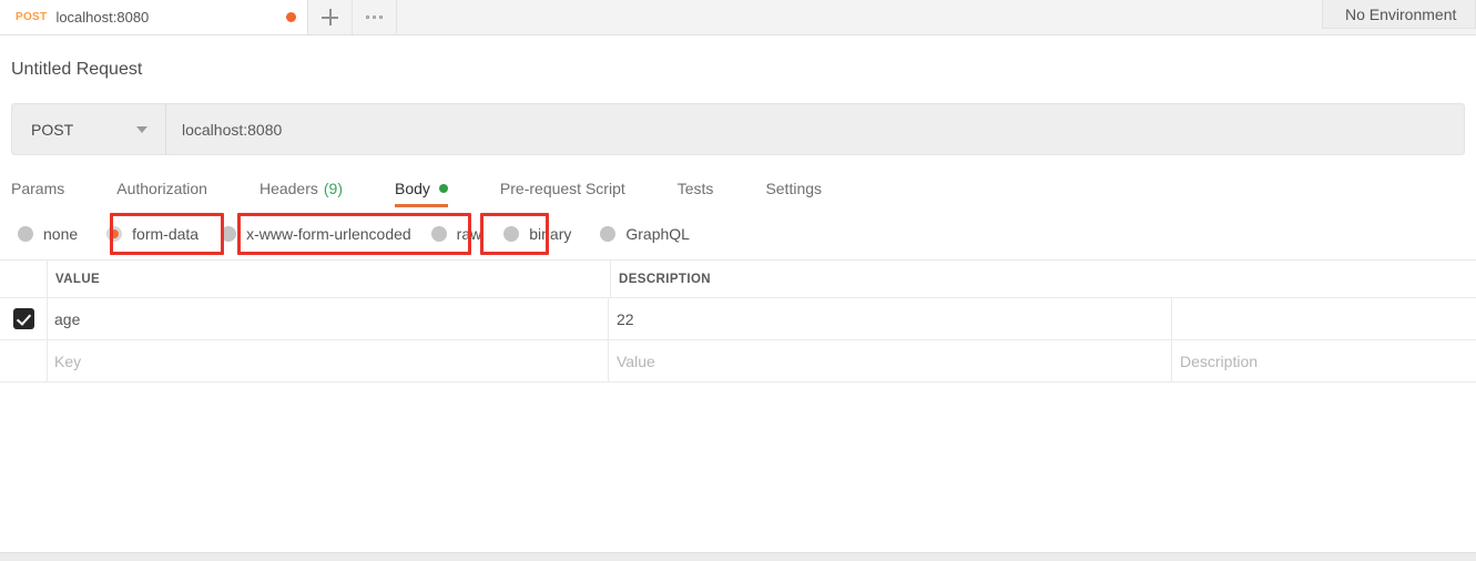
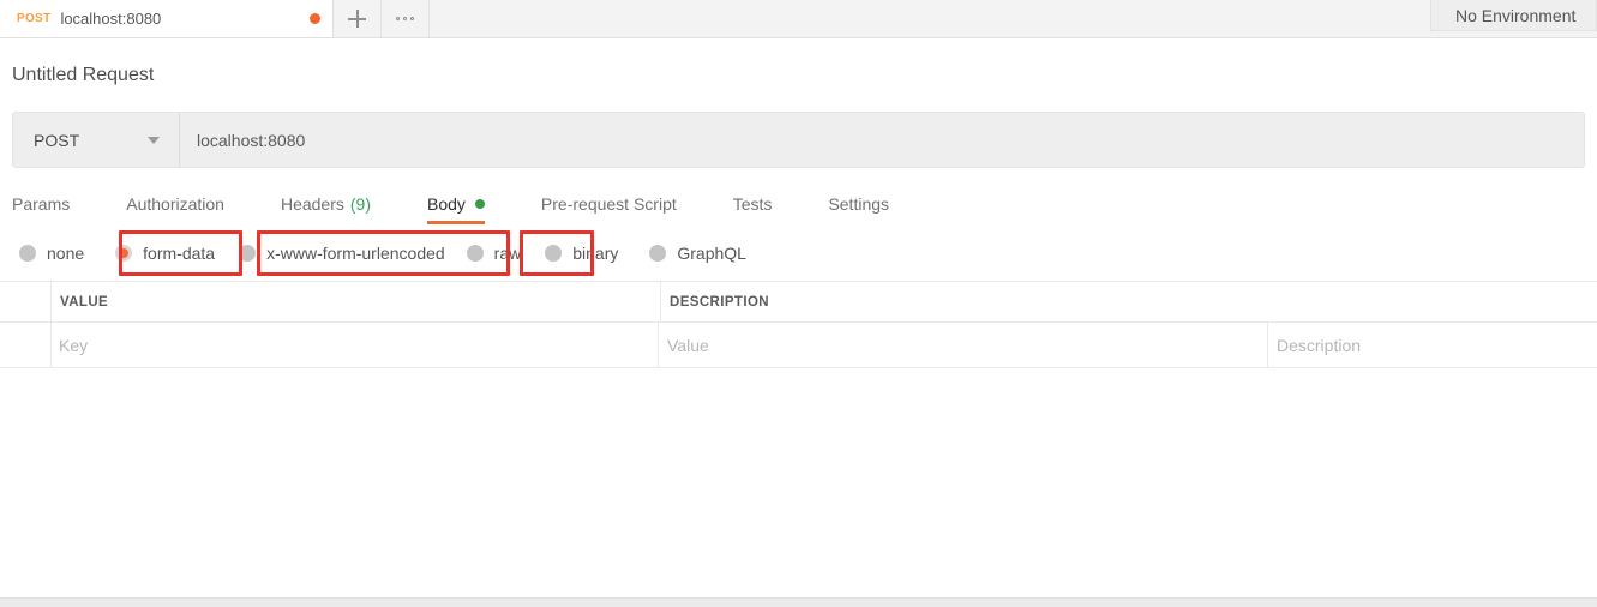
  POST
  localhost:8080
  No Environment
  Untitled Request
  POST
  localhost:8080
  Params
  Authorization
  Headers
  (9)
  Body
  Pre-request Script
  Tests
  Settings
  none
  form-data
  x-www-form-urlencoded
  raw
  binary
  GraphQL
  VALUE
  DESCRIPTION
- age
- 22
  Key
  Value
  Description
